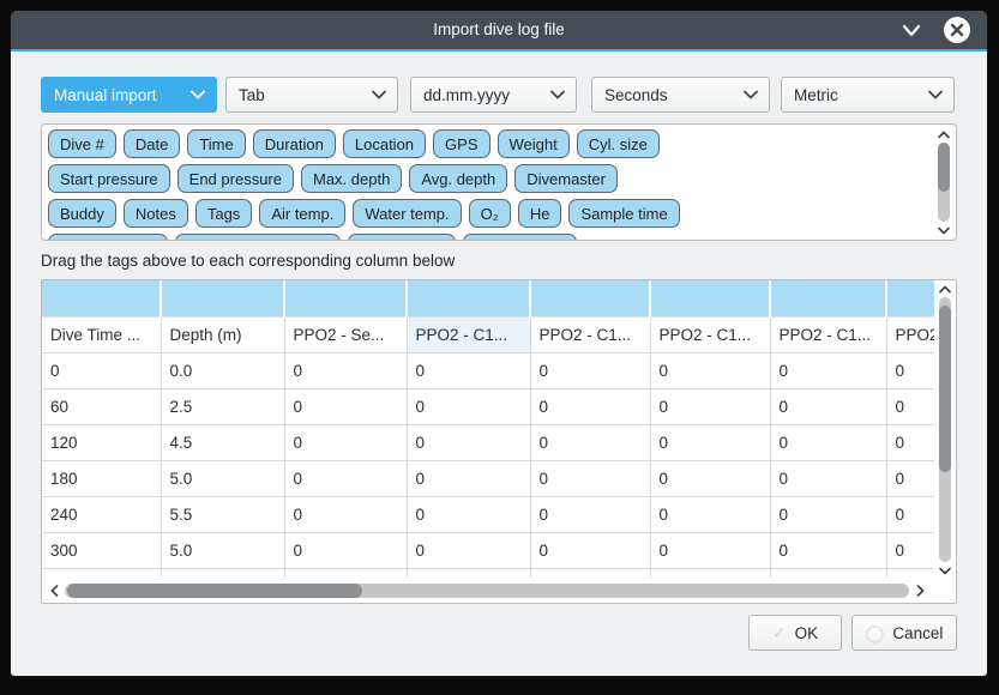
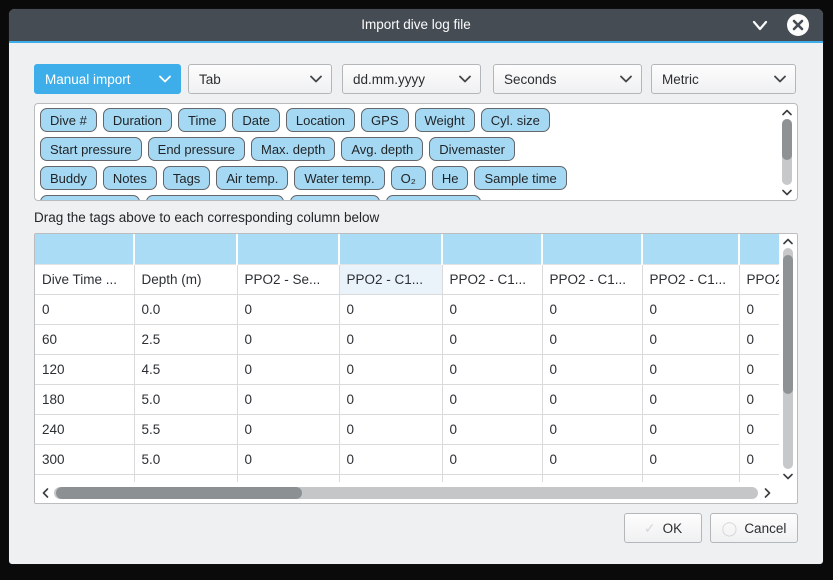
  Import dive log file
  Manual import
  Tab
  dd.mm.yyyy
  Seconds
  Metric
  Dive #
- Date
+ Duration
  Time
- Duration
+ Date
  Location
  GPS
  Weight
  Cyl. size
  Start pressure
  End pressure
  Max. depth
  Avg. depth
  Divemaster
  Buddy
  Notes
  Tags
  Air temp.
  Water temp.
  O₂
  He
  Sample time
  Drag the tags above to each corresponding column below
  Dive Time ...	Depth (m)	PPO2 - Se...	PPO2 - C1...	PPO2 - C1...	PPO2 - C1...	PPO2 - C1...	PPO2
  0	0.0	0	0	0	0	0	0
  60	2.5	0	0	0	0	0	0
  120	4.5	0	0	0	0	0	0
  180	5.0	0	0	0	0	0	0
  240	5.5	0	0	0	0	0	0
  300	5.0	0	0	0	0	0	0
  ✓
  OK
  ◯
  Cancel
